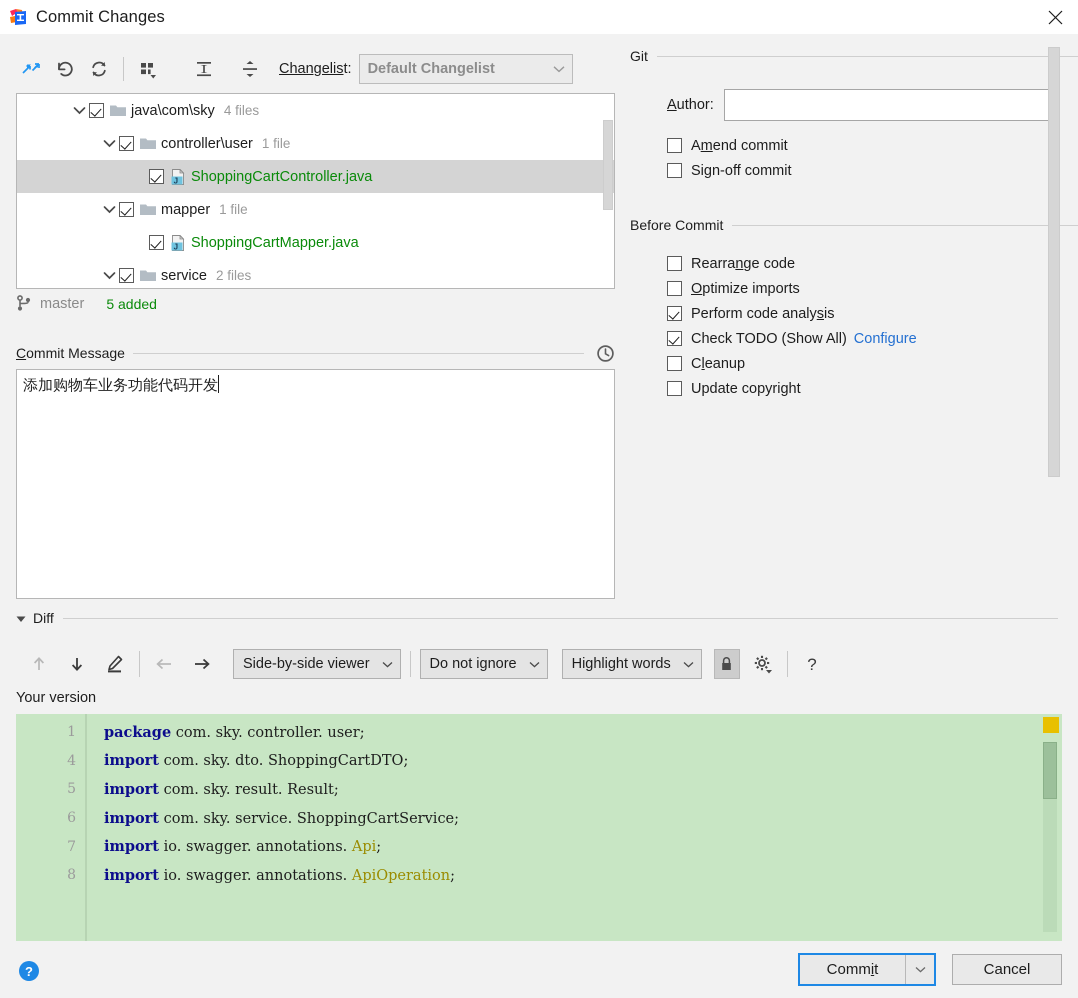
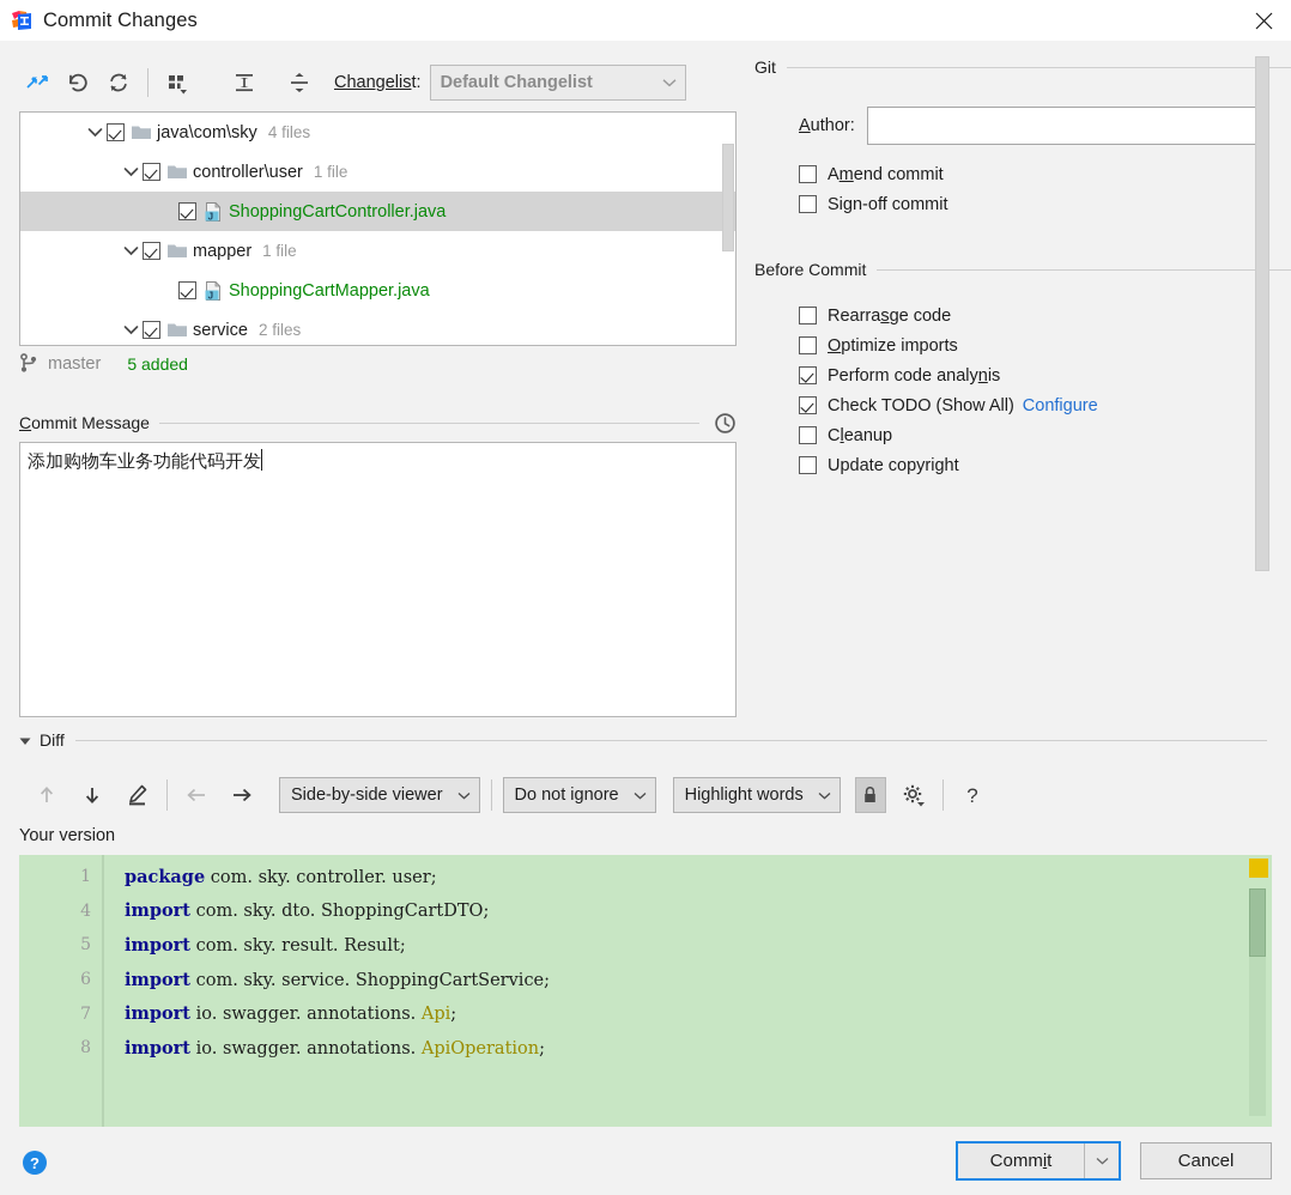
  Commit Changes
  Changelist:
  Default Changelist
  java\com\sky
  4 files
  controller\user
  1 file
  J
  ShoppingCartController.java
  mapper
  1 file
  J
  ShoppingCartMapper.java
  service
  2 files
  master
  5 added
  Commit Message
  添加购物车业务功能代码开发
  Git
  Author:
  Amend commit
  Sign-off commit
  Before Commit
- Rearrange code
+ Rearrasge code
  Optimize imports
- Perform code analysis
+ Perform code analynis
  Check TODO (Show All)
  Configure
  Cleanup
  Update copyright
  Diff
  Side-by-side viewer
  Do not ignore
  Highlight words
  ?
  Your version
  1
  package com. sky. controller. user;
  4
  import com. sky. dto. ShoppingCartDTO;
  5
  import com. sky. result. Result;
  6
  import com. sky. service. ShoppingCartService;
  7
  import io. swagger. annotations. Api;
  8
  import io. swagger. annotations. ApiOperation;
  ?
  Commit
  Cancel
